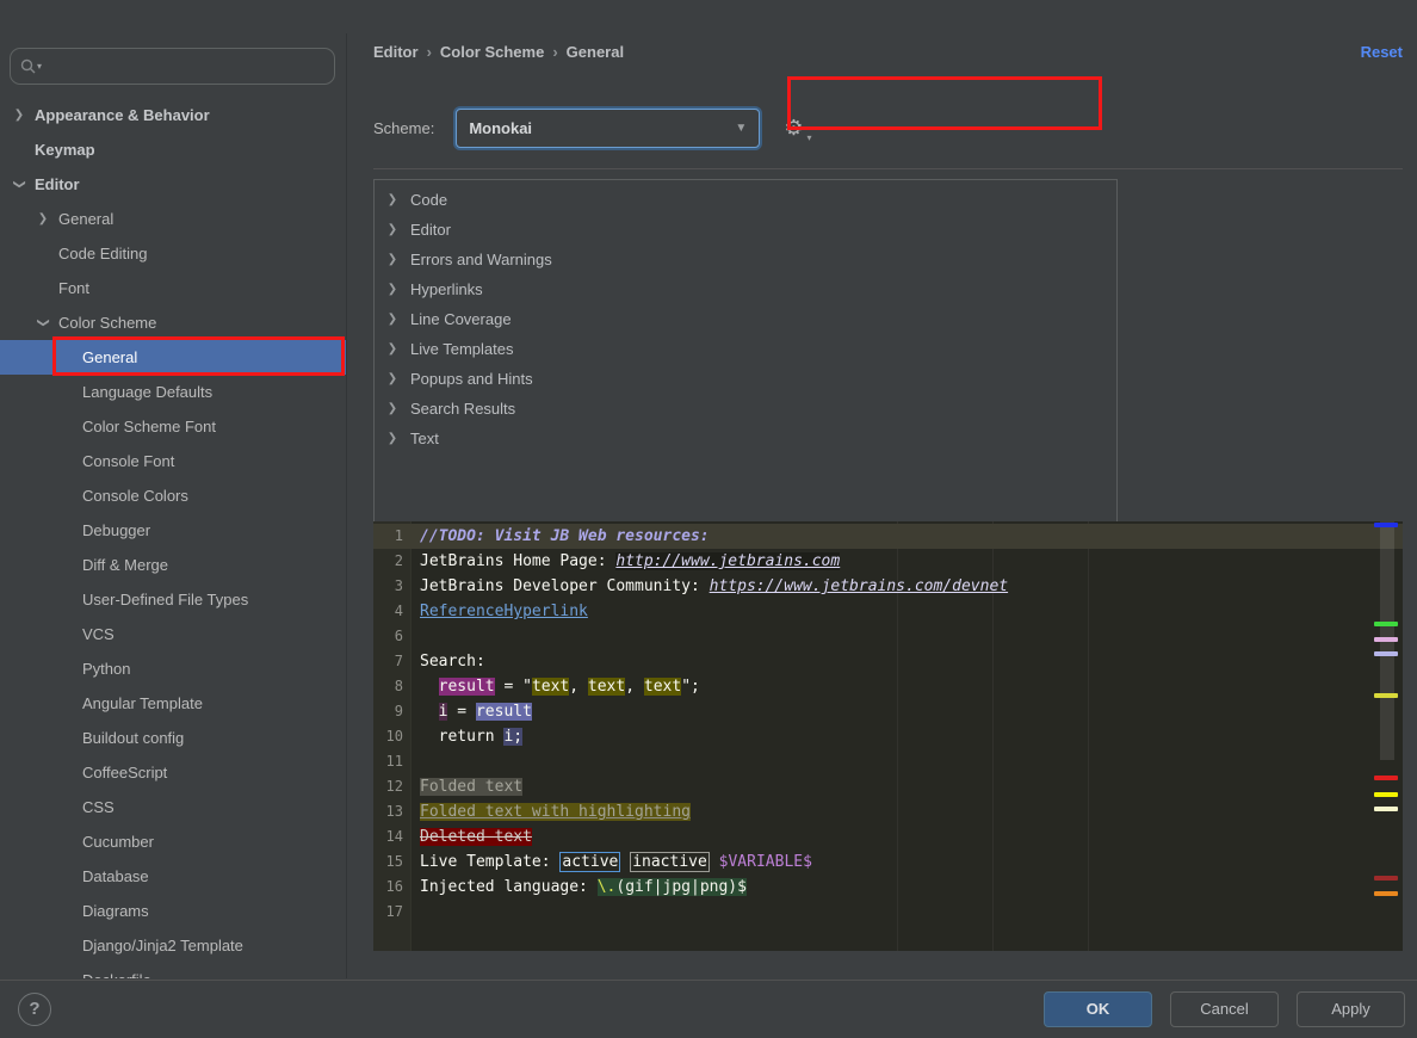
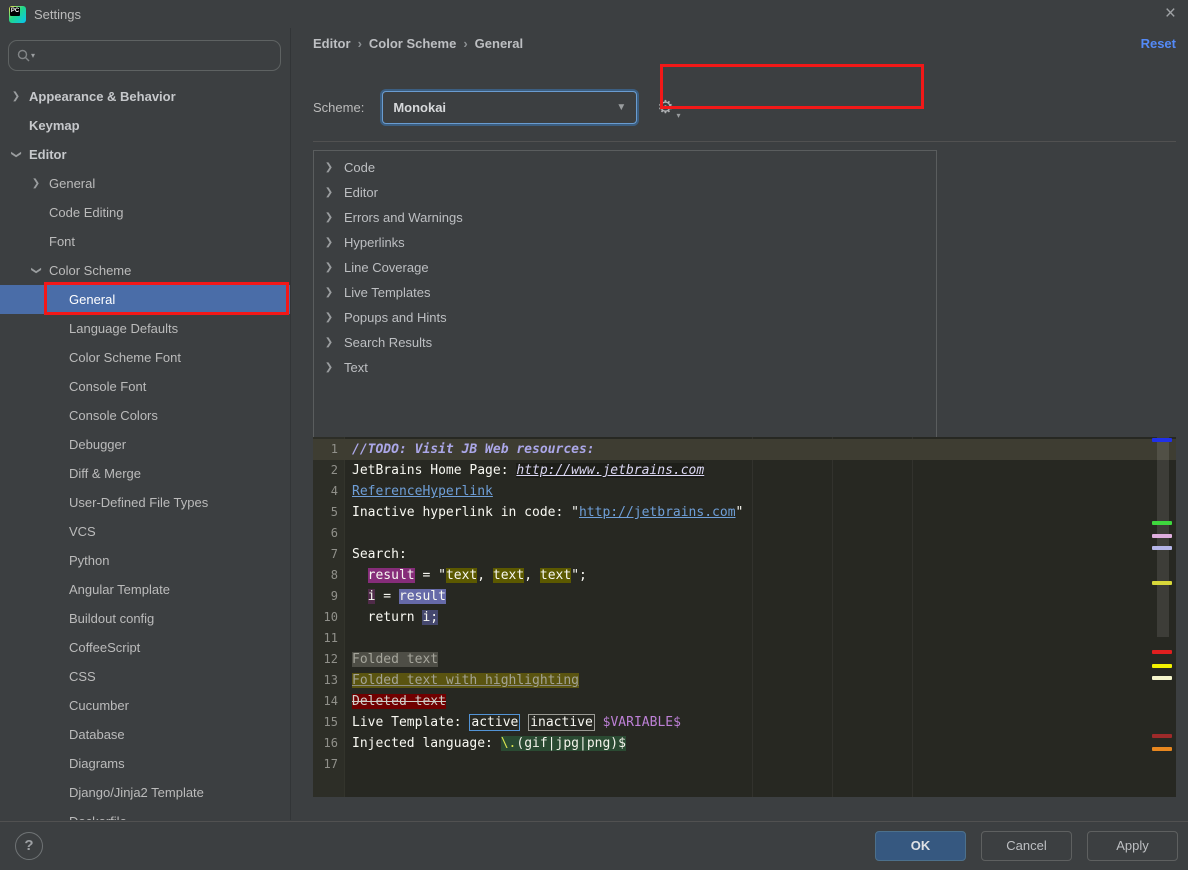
+ Settings
+ ×
  ▾
  ❯
  Appearance & Behavior
  Keymap
  Editor
  ❯
  General
  Code Editing
  Font
  Color Scheme
  General
  Language Defaults
  Color Scheme Font
  Console Font
  Console Colors
  Debugger
  Diff & Merge
  User-Defined File Types
  VCS
  Python
  Angular Template
  Buildout config
  CoffeeScript
  CSS
  Cucumber
  Database
  Diagrams
  Django/Jinja2 Template
  Editor › Color Scheme › General
  Reset
  Scheme:
  Monokai
  ▼
  ⚙
  ▾
  ❯
  Code
  ❯
  Editor
  ❯
  Errors and Warnings
  ❯
  Hyperlinks
  ❯
  Line Coverage
  ❯
  Live Templates
  ❯
  Popups and Hints
  ❯
  Search Results
  ❯
  Text
  1
  //TODO: Visit JB Web resources:
  2
  JetBrains Home Page: http://www.jetbrains.com
- 3
- JetBrains Developer Community: https://www.jetbrains.com/devnet
  4
  ReferenceHyperlink
+ 5
+ Inactive hyperlink in code: "http://jetbrains.com"
  6
  7
  Search:
  8
  result = "text, text, text";
  9
  i = result
  10
  return i;
  11
  12
  Folded text
  13
  Folded text with highlighting
  14
  Deleted text
  15
  Live Template: active inactive $VARIABLE$
  16
  Injected language: \.(gif|jpg|png)$
  17
  ?
  OK
  Cancel
  Apply
